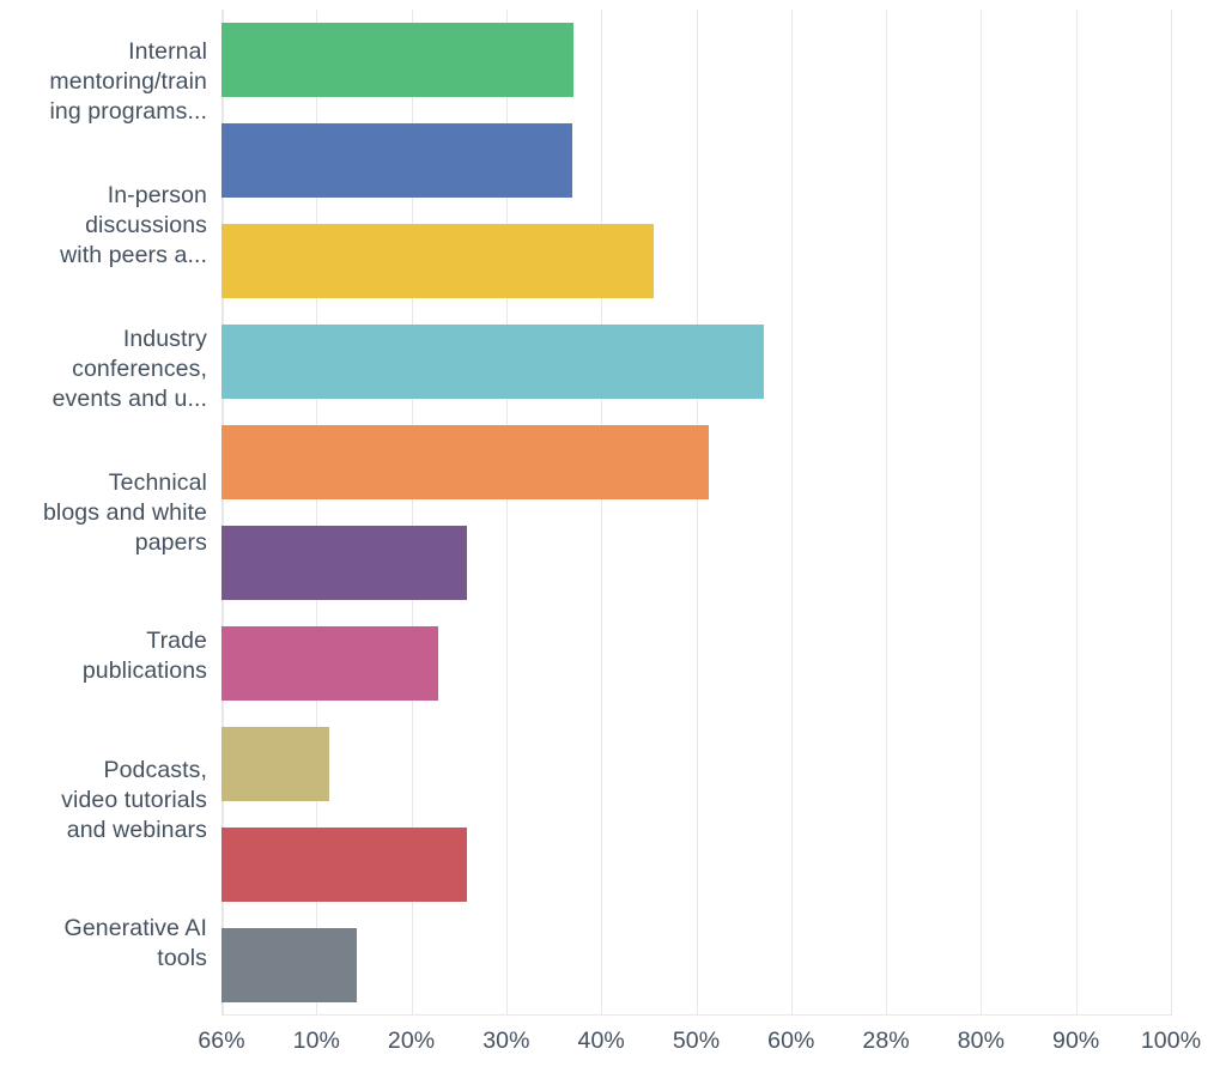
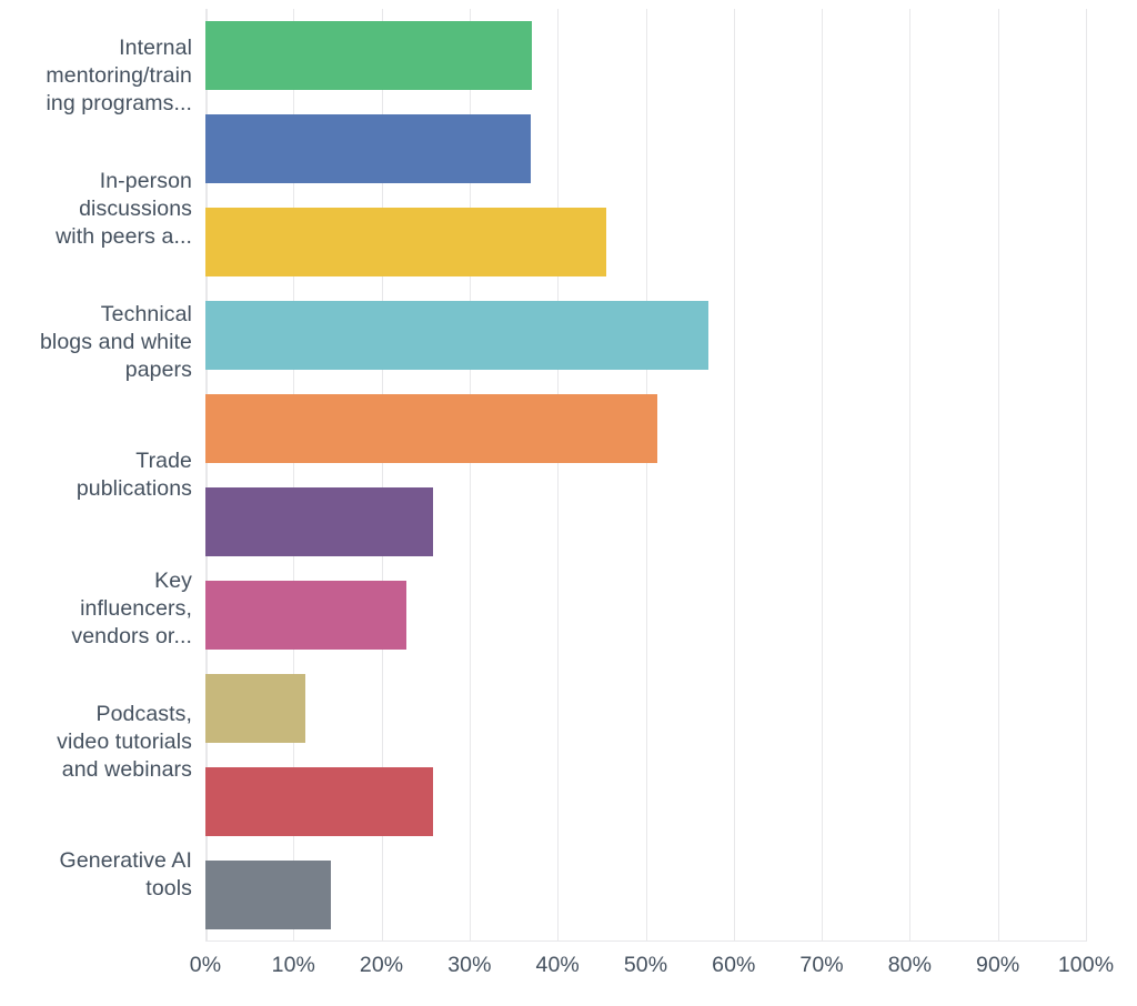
  Internal
  mentoring/train
  ing programs...
  In-person
  discussions
  with peers a...
- Industry
- conferences,
- events and u...
  Technical
  blogs and white
  papers
  Trade
  publications
+ Key
+ influencers,
+ vendors or...
  Podcasts,
  video tutorials
  and webinars
  Generative AI
  tools
- 66%
+ 0%
  10%
  20%
  30%
  40%
  50%
  60%
- 28%
+ 70%
  80%
  90%
  100%
